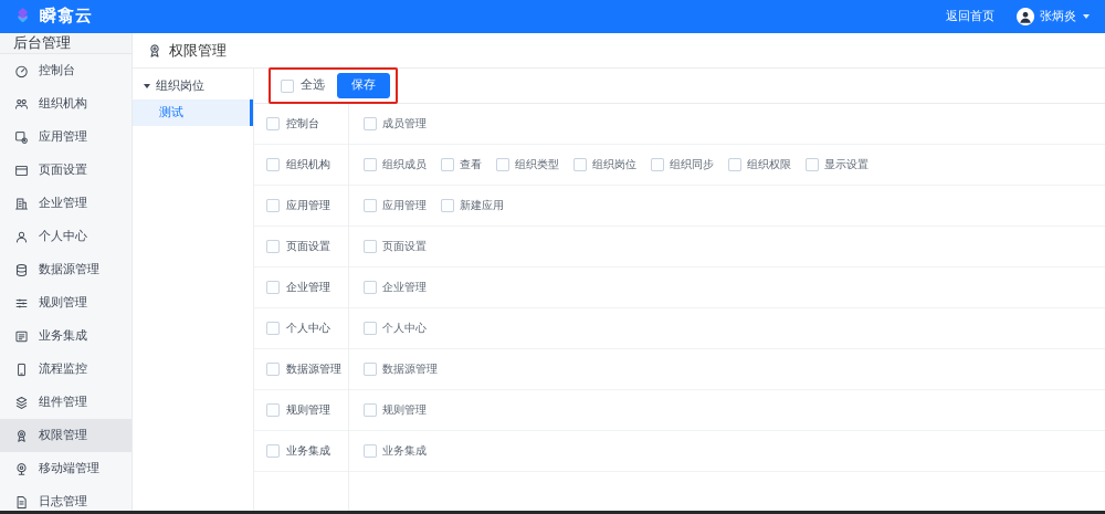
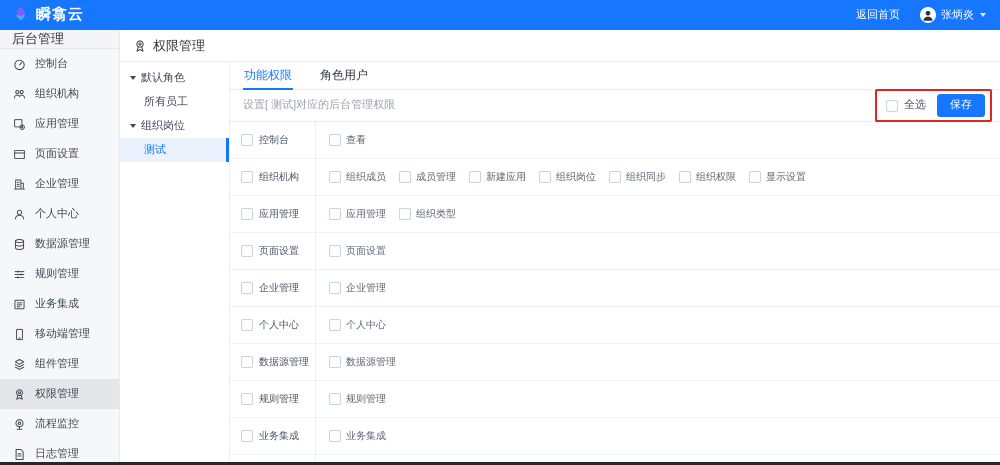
  瞬翕云
  返回首页
  张炳炎
  后台管理
  控制台
  组织机构
  应用管理
  页面设置
  企业管理
  个人中心
  数据源管理
  规则管理
  业务集成
- 流程监控
+ 移动端管理
  组件管理
  权限管理
- 移动端管理
+ 流程监控
  日志管理
  权限管理
+ 默认角色
+ 所有员工
  组织岗位
  测试
+ 功能权限
+ 角色用户
+ 设置[ 测试]对应的后台管理权限
  全选
  保存
  控制台
- 成员管理
+ 查看
  组织机构
  组织成员
- 查看
+ 成员管理
- 组织类型
+ 新建应用
  组织岗位
  组织同步
  组织权限
  显示设置
  应用管理
  应用管理
- 新建应用
+ 组织类型
  页面设置
  页面设置
  企业管理
  企业管理
  个人中心
  个人中心
  数据源管理
  数据源管理
  规则管理
  规则管理
  业务集成
  业务集成
